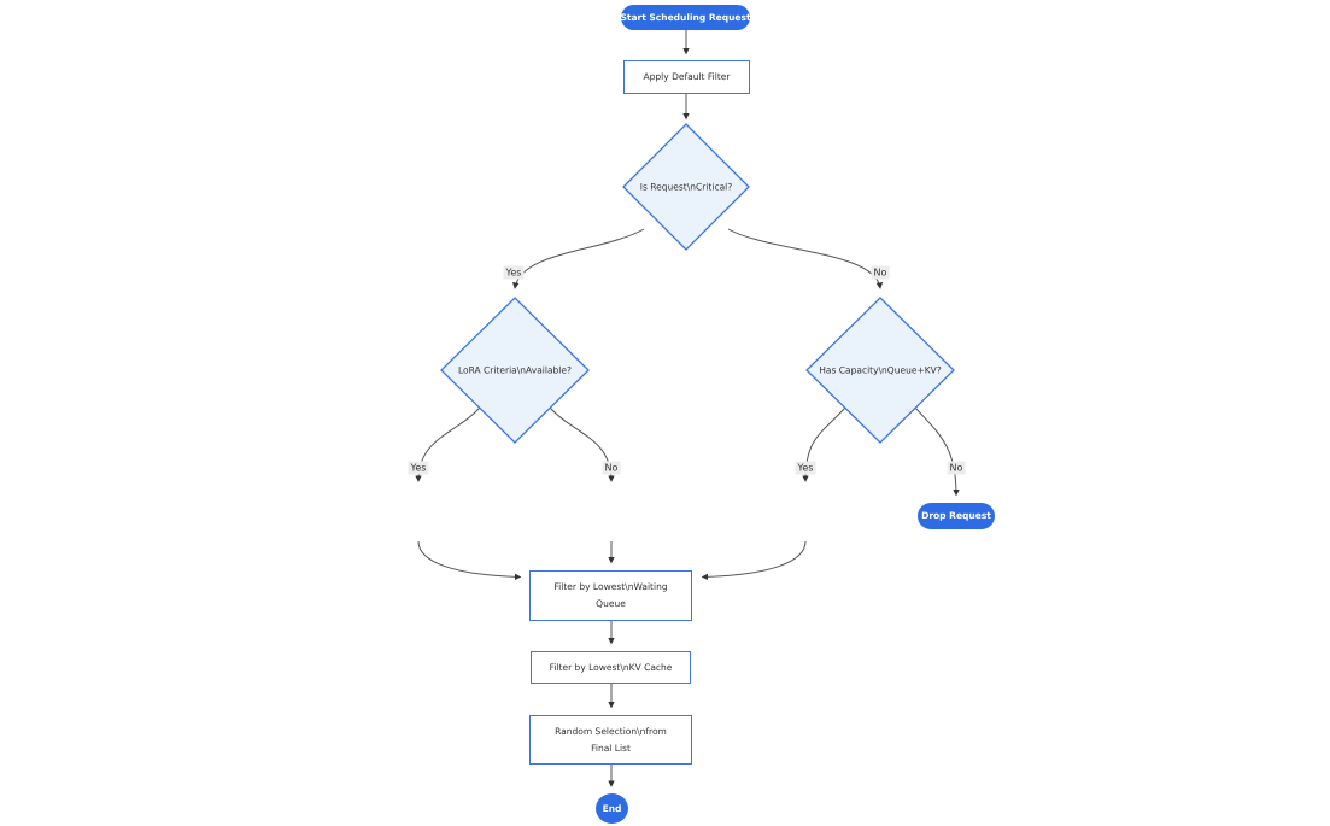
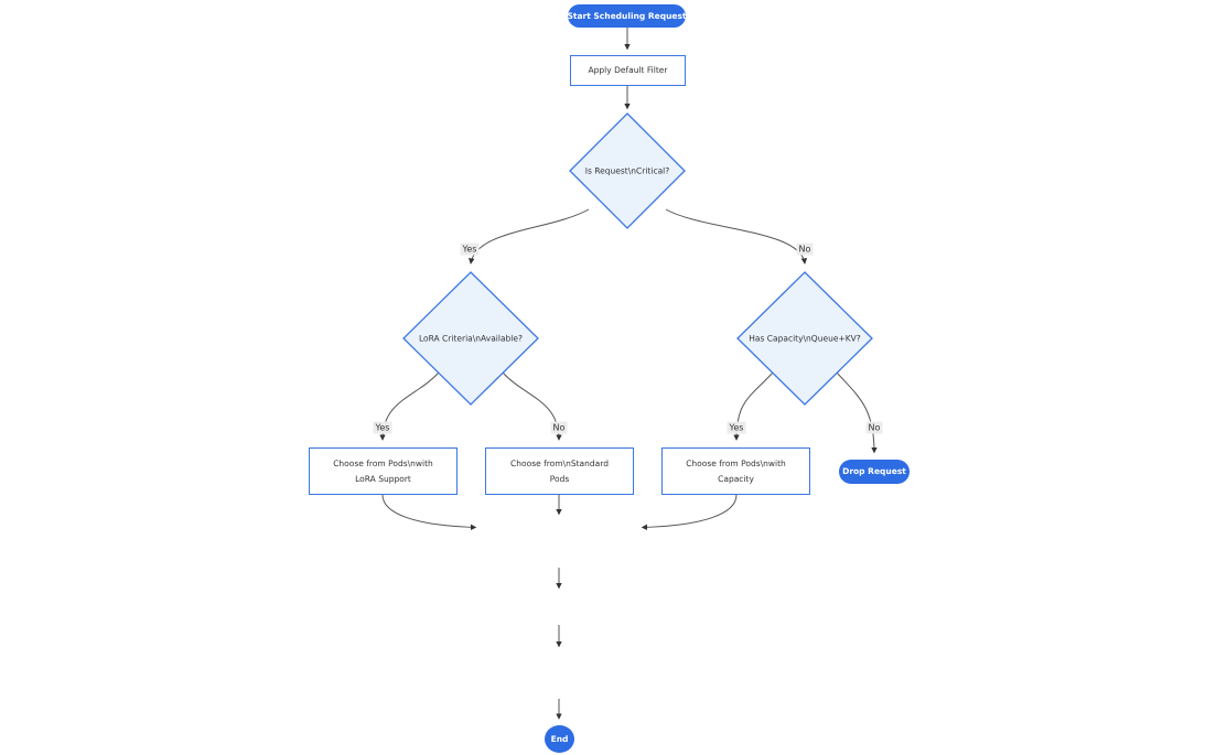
  Start Scheduling Request
  Apply Default Filter
  Is Request\nCritical?
  LoRA Criteria\nAvailable?
  Has Capacity\nQueue+KV?
  Yes
  No
  Yes
  No
  Yes
  No
+ Choose from Pods\nwith LoRA Support
+ Choose from\nStandard Pods
+ Choose from Pods\nwith Capacity
  Drop Request
- Filter by Lowest\nWaiting Queue
- Filter by Lowest\nKV Cache
- Random Selection\nfrom Final List
  End
